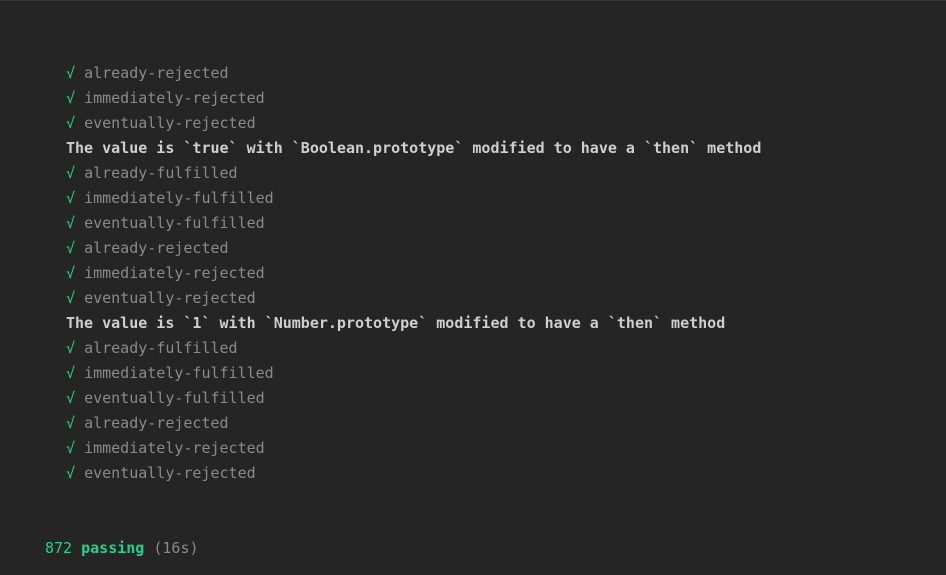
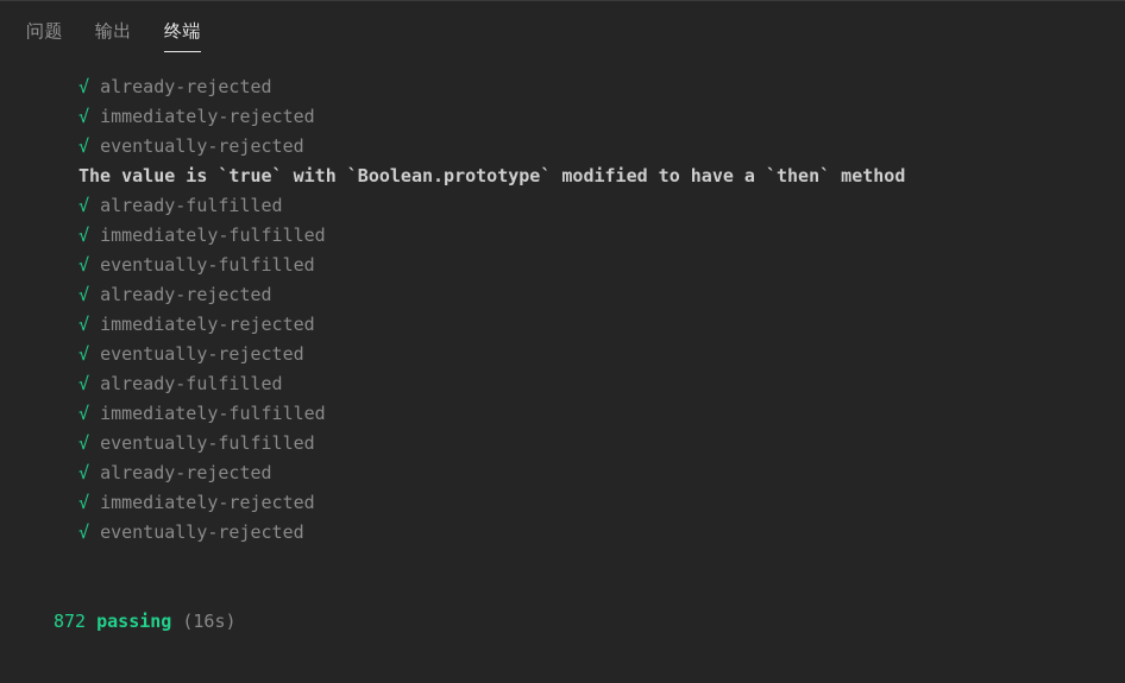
+ 问题
+ 输出
+ 终端
  √ already-rejected
  √ immediately-rejected
  √ eventually-rejected
  The value is `true` with `Boolean.prototype` modified to have a `then` method
  √ already-fulfilled
  √ immediately-fulfilled
  √ eventually-fulfilled
  √ already-rejected
  √ immediately-rejected
  √ eventually-rejected
- The value is `1` with `Number.prototype` modified to have a `then` method
  √ already-fulfilled
  √ immediately-fulfilled
  √ eventually-fulfilled
  √ already-rejected
  √ immediately-rejected
  √ eventually-rejected
  872 passing (16s)
